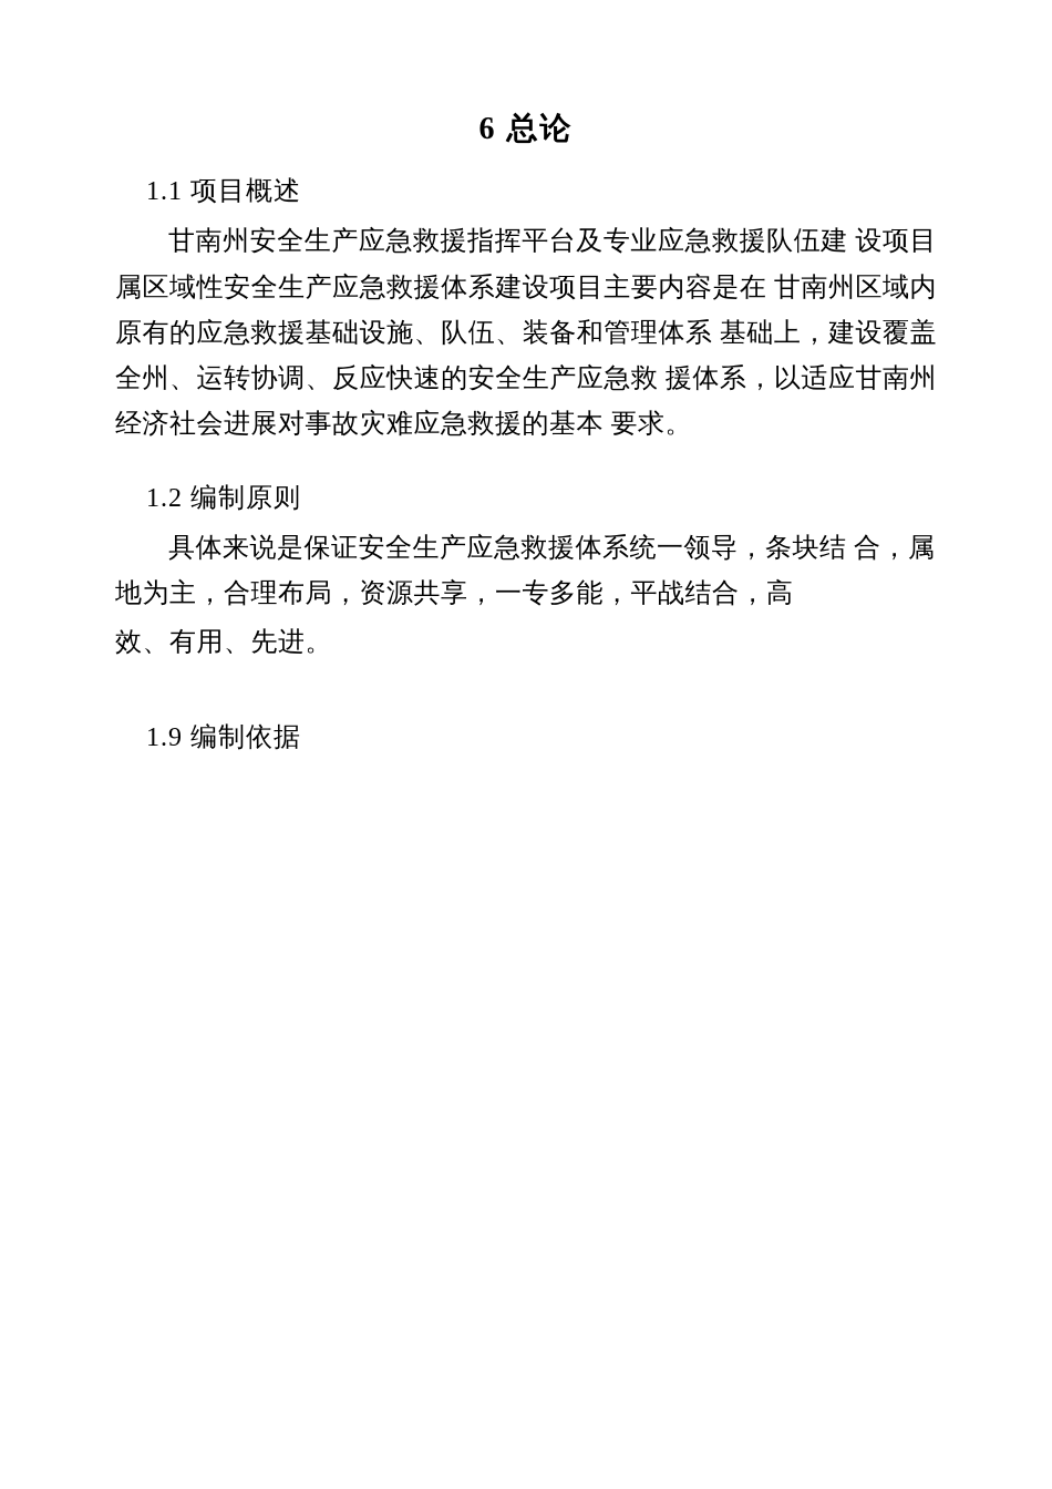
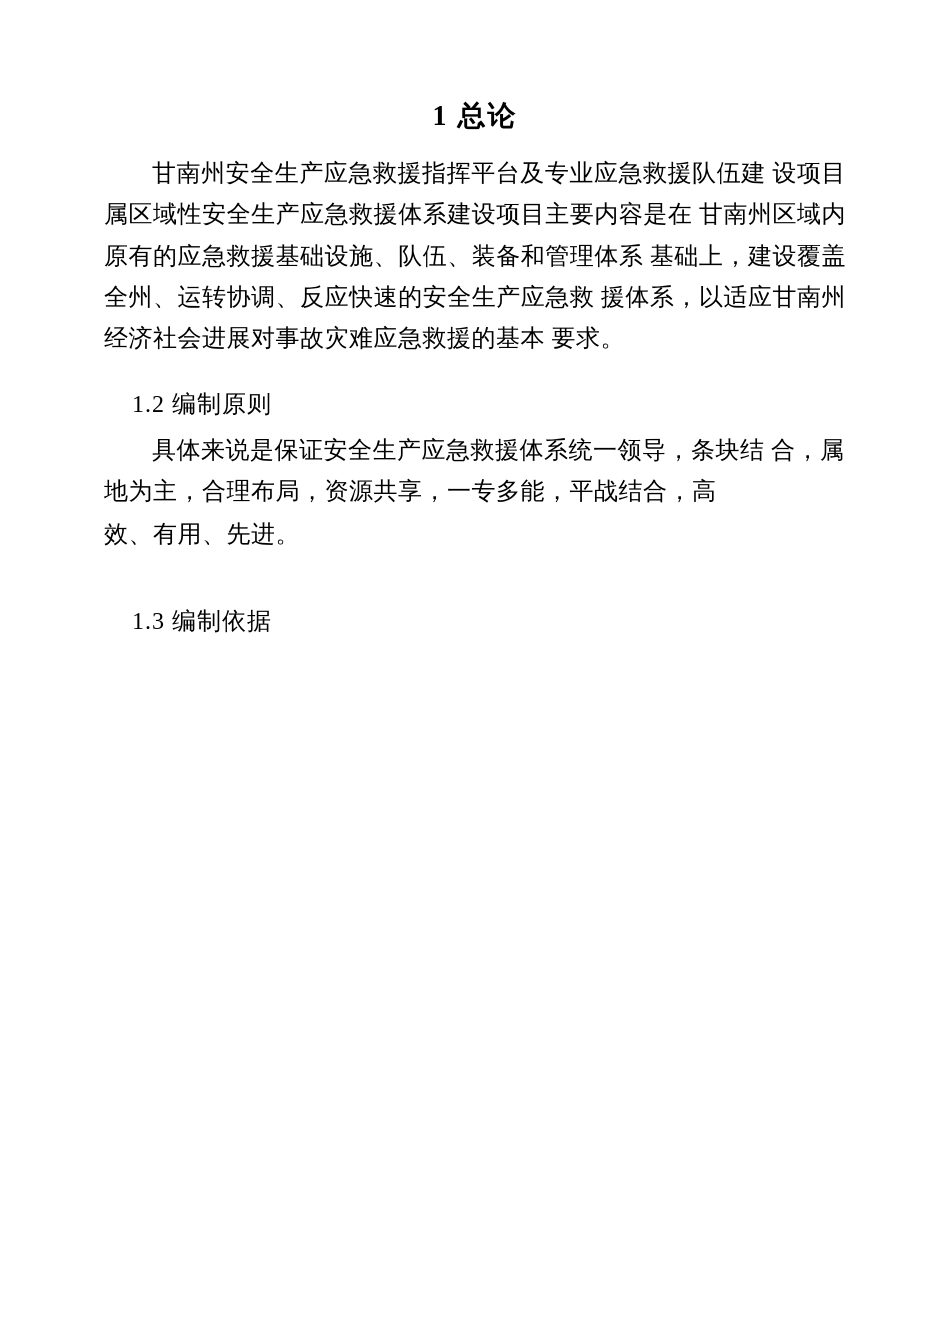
- 6 总论
+ 1 总论
- 1.1 项目概述
  甘南州安全生产应急救援指挥平台及专业应急救援队伍建 设项目属区域性安全生产应急救援体系建设项目主要内容是在 甘南州区域内原有的应急救援基础设施、队伍、装备和管理体系 基础上，建设覆盖全州、运转协调、反应快速的安全生产应急救 援体系，以适应甘南州经济社会进展对事故灾难应急救援的基本 要求。
  1.2 编制原则
  具体来说是保证安全生产应急救援体系统一领导，条块结 合，属地为主，合理布局，资源共享，一专多能，平战结合，高
  效、有用、先进。
- 1.9 编制依据
+ 1.3 编制依据
